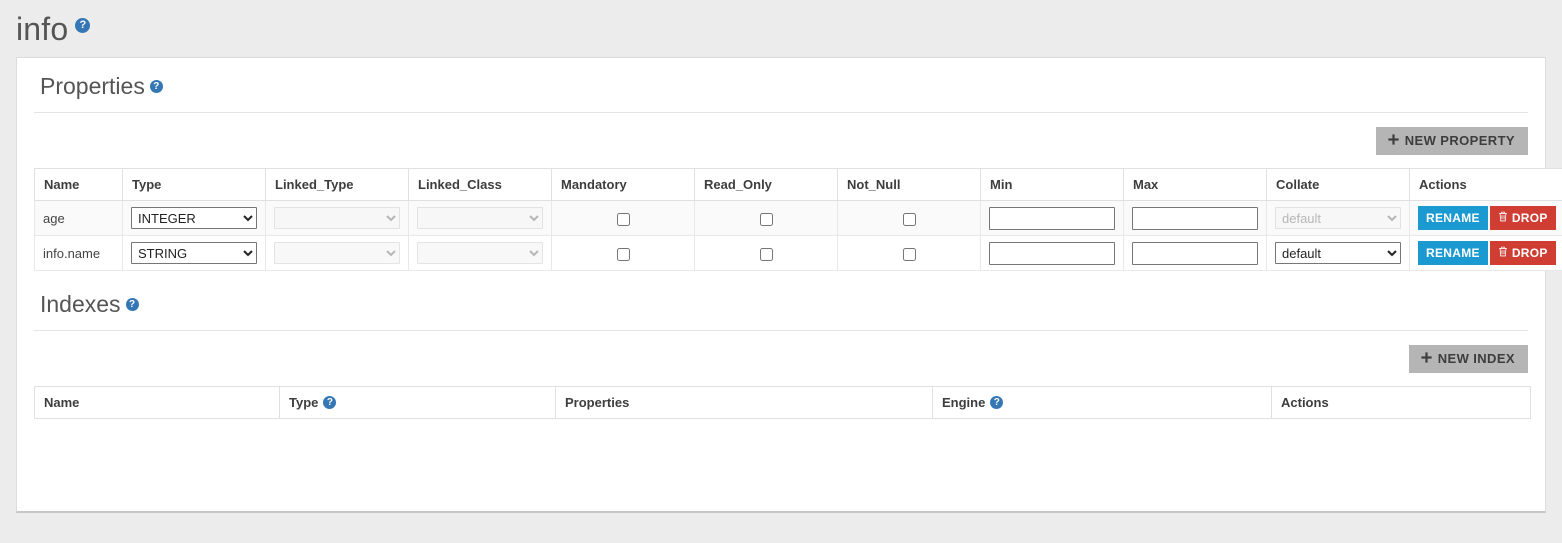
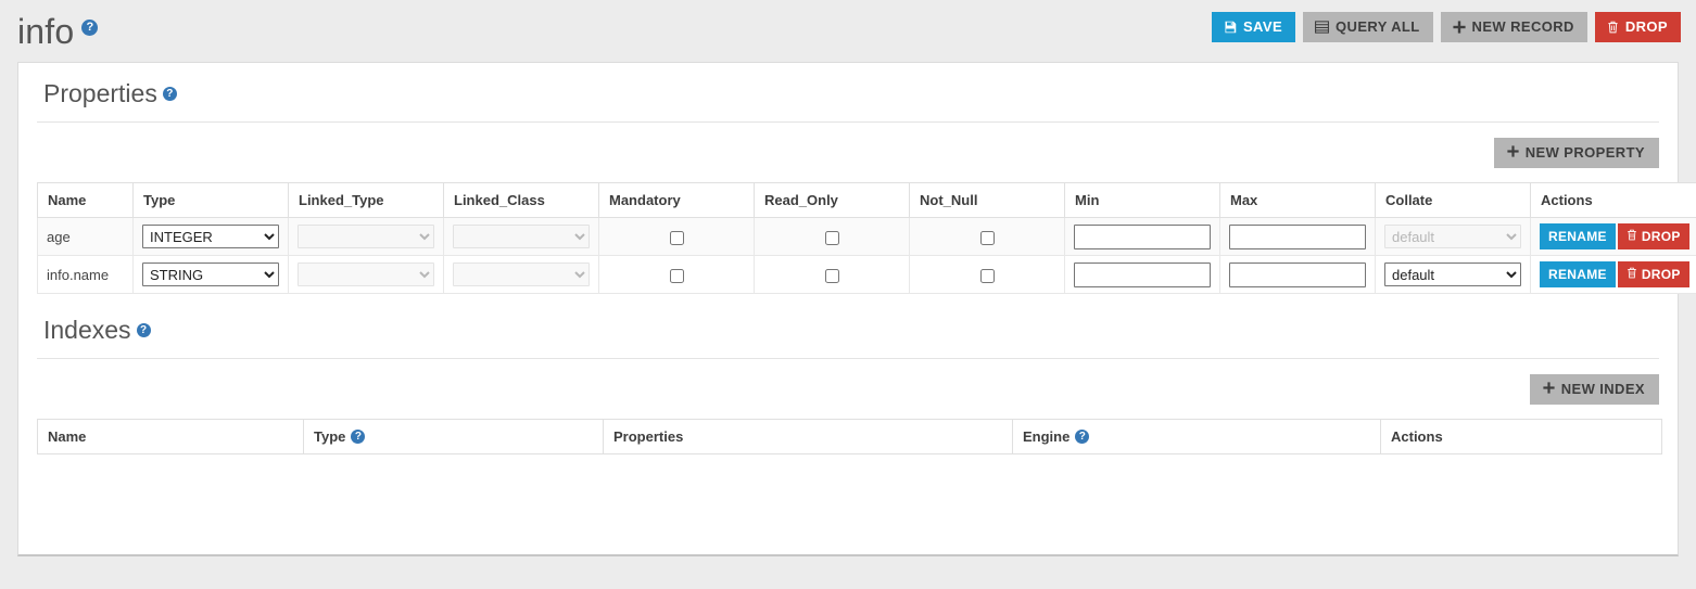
  info ?
+ SAVE
+ QUERY ALL
+ NEW RECORD
+ DROP
  Properties ?
  NEW PROPERTY
  Name	Type	Linked_Type	Linked_Class	Mandatory	Read_Only	Not_Null	Min	Max	Collate	Actions
  age	INTEGER								default	RENAME DROP
  info.name	STRING								default	RENAME DROP
  Indexes ?
  NEW INDEX
  Name	Type ?	Properties	Engine ?	Actions
